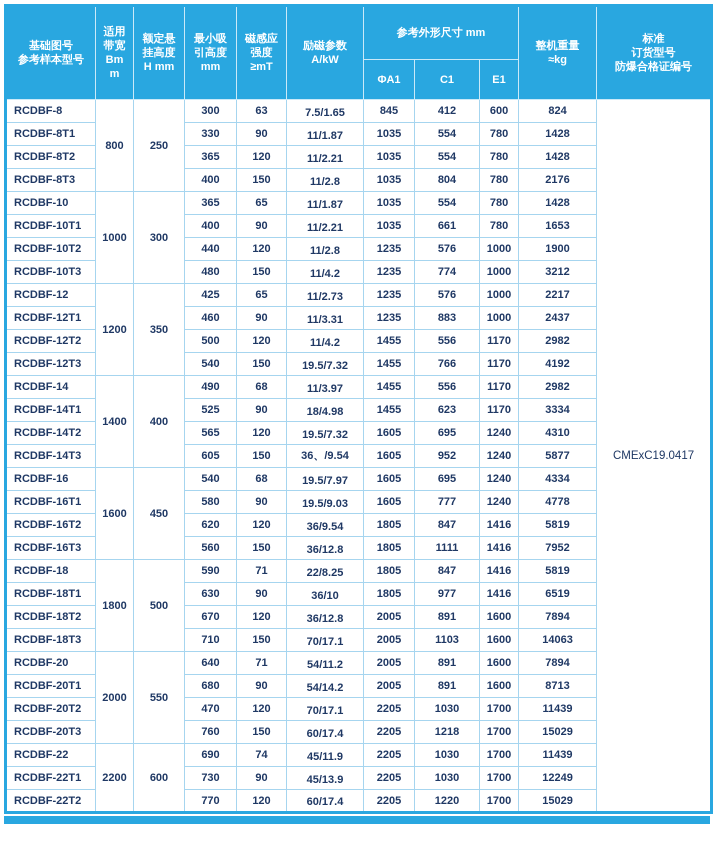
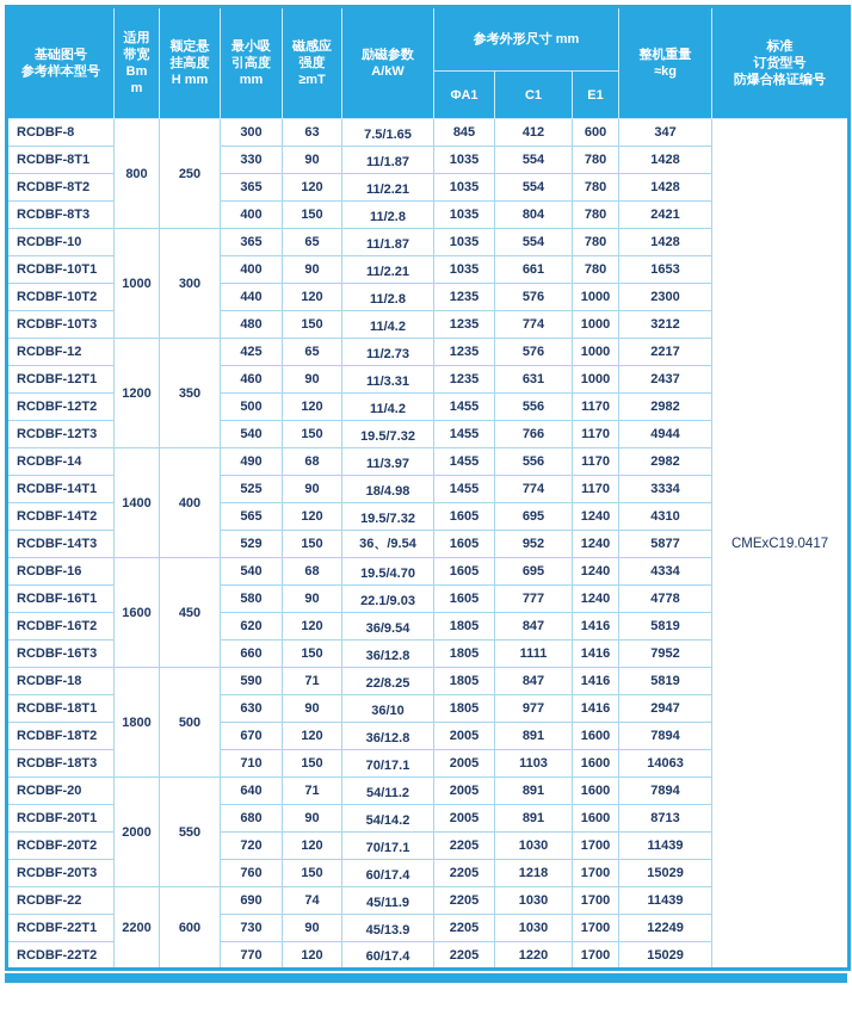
  基础图号 参考样本型号	适用 带宽 Bm m	额定悬 挂高度 H mm	最小吸 引高度 mm	磁感应 强度 ≥mT	励磁参数 A/kW	参考外形尺寸 mm	整机重量 ≈kg	标准 订货型号 防爆合格证编号
  ΦA1	C1	E1
- RCDBF-8	800	250	300	63	7.5/1.65	845	412	600	824	CMExC19.0417
+ RCDBF-8	800	250	300	63	7.5/1.65	845	412	600	347	CMExC19.0417
  RCDBF-8T1	330	90	11/1.87	1035	554	780	1428
  RCDBF-8T2	365	120	11/2.21	1035	554	780	1428
- RCDBF-8T3	400	150	11/2.8	1035	804	780	2176
+ RCDBF-8T3	400	150	11/2.8	1035	804	780	2421
  RCDBF-10	1000	300	365	65	11/1.87	1035	554	780	1428
  RCDBF-10T1	400	90	11/2.21	1035	661	780	1653
- RCDBF-10T2	440	120	11/2.8	1235	576	1000	1900
+ RCDBF-10T2	440	120	11/2.8	1235	576	1000	2300
  RCDBF-10T3	480	150	11/4.2	1235	774	1000	3212
  RCDBF-12	1200	350	425	65	11/2.73	1235	576	1000	2217
- RCDBF-12T1	460	90	11/3.31	1235	883	1000	2437
+ RCDBF-12T1	460	90	11/3.31	1235	631	1000	2437
  RCDBF-12T2	500	120	11/4.2	1455	556	1170	2982
- RCDBF-12T3	540	150	19.5/7.32	1455	766	1170	4192
+ RCDBF-12T3	540	150	19.5/7.32	1455	766	1170	4944
  RCDBF-14	1400	400	490	68	11/3.97	1455	556	1170	2982
- RCDBF-14T1	525	90	18/4.98	1455	623	1170	3334
+ RCDBF-14T1	525	90	18/4.98	1455	774	1170	3334
  RCDBF-14T2	565	120	19.5/7.32	1605	695	1240	4310
- RCDBF-14T3	605	150	36、/9.54	1605	952	1240	5877
+ RCDBF-14T3	529	150	36、/9.54	1605	952	1240	5877
- RCDBF-16	1600	450	540	68	19.5/7.97	1605	695	1240	4334
+ RCDBF-16	1600	450	540	68	19.5/4.70	1605	695	1240	4334
- RCDBF-16T1	580	90	19.5/9.03	1605	777	1240	4778
+ RCDBF-16T1	580	90	22.1/9.03	1605	777	1240	4778
  RCDBF-16T2	620	120	36/9.54	1805	847	1416	5819
- RCDBF-16T3	560	150	36/12.8	1805	1111	1416	7952
+ RCDBF-16T3	660	150	36/12.8	1805	1111	1416	7952
  RCDBF-18	1800	500	590	71	22/8.25	1805	847	1416	5819
- RCDBF-18T1	630	90	36/10	1805	977	1416	6519
+ RCDBF-18T1	630	90	36/10	1805	977	1416	2947
  RCDBF-18T2	670	120	36/12.8	2005	891	1600	7894
  RCDBF-18T3	710	150	70/17.1	2005	1103	1600	14063
  RCDBF-20	2000	550	640	71	54/11.2	2005	891	1600	7894
  RCDBF-20T1	680	90	54/14.2	2005	891	1600	8713
- RCDBF-20T2	470	120	70/17.1	2205	1030	1700	11439
+ RCDBF-20T2	720	120	70/17.1	2205	1030	1700	11439
  RCDBF-20T3	760	150	60/17.4	2205	1218	1700	15029
  RCDBF-22	2200	600	690	74	45/11.9	2205	1030	1700	11439
  RCDBF-22T1	730	90	45/13.9	2205	1030	1700	12249
  RCDBF-22T2	770	120	60/17.4	2205	1220	1700	15029
